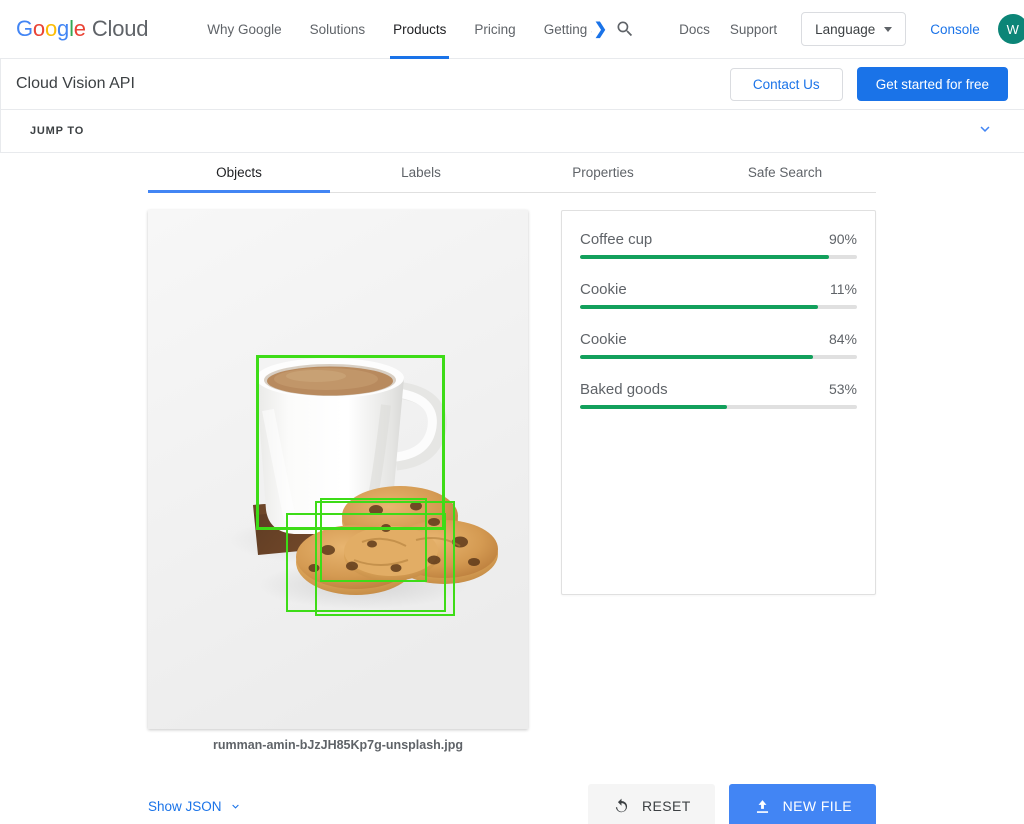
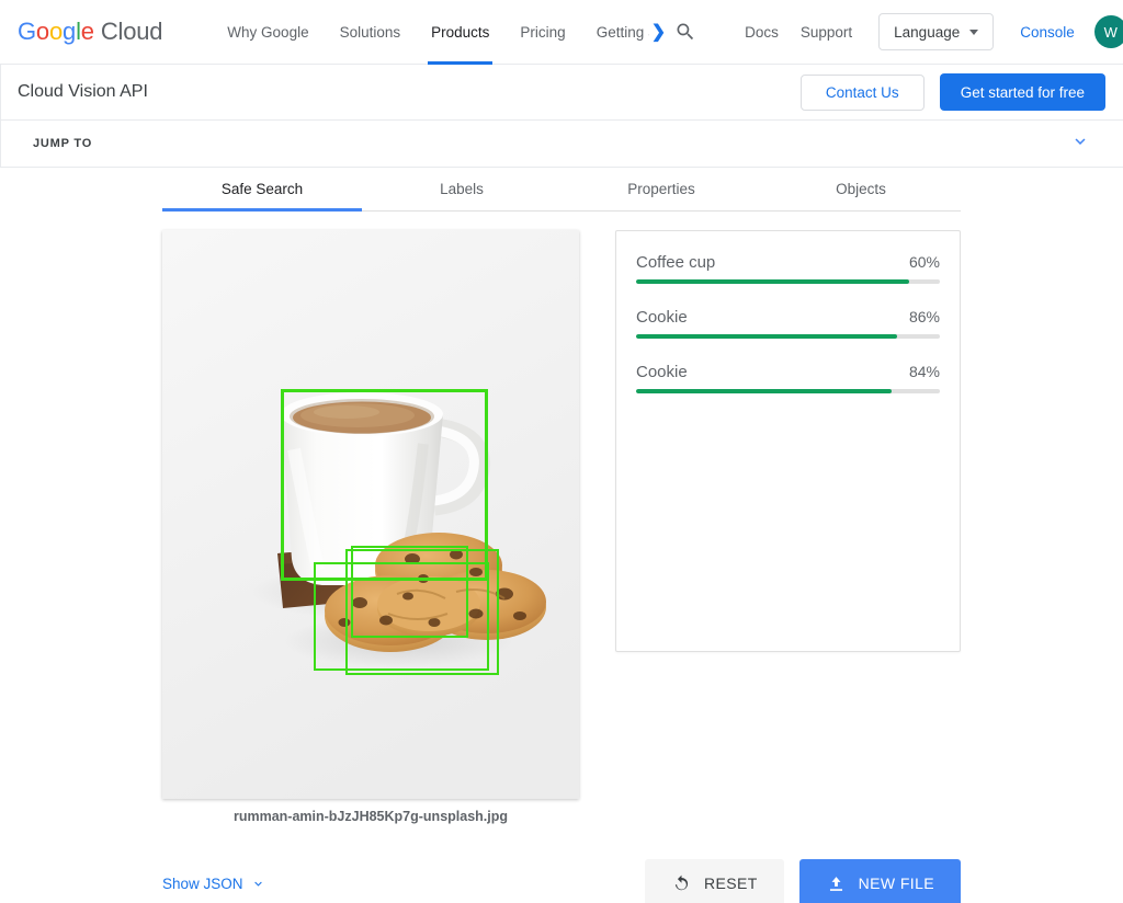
  Google Cloud
  Why Google
  Solutions
  Products
  Pricing
  Getting
  ❯
  Docs
  Support
  Language
  Console
  W
  Cloud Vision API
  Contact Us
  Get started for free
  JUMP TO
- Objects
+ Safe Search
  Labels
  Properties
- Safe Search
+ Objects
  rumman-amin-bJzJH85Kp7g-unsplash.jpg
  Coffee cup
- 90%
+ 60%
  Cookie
- 11%
+ 86%
  Cookie
  84%
- Baked goods
- 53%
  Show JSON
  RESET
  NEW FILE
